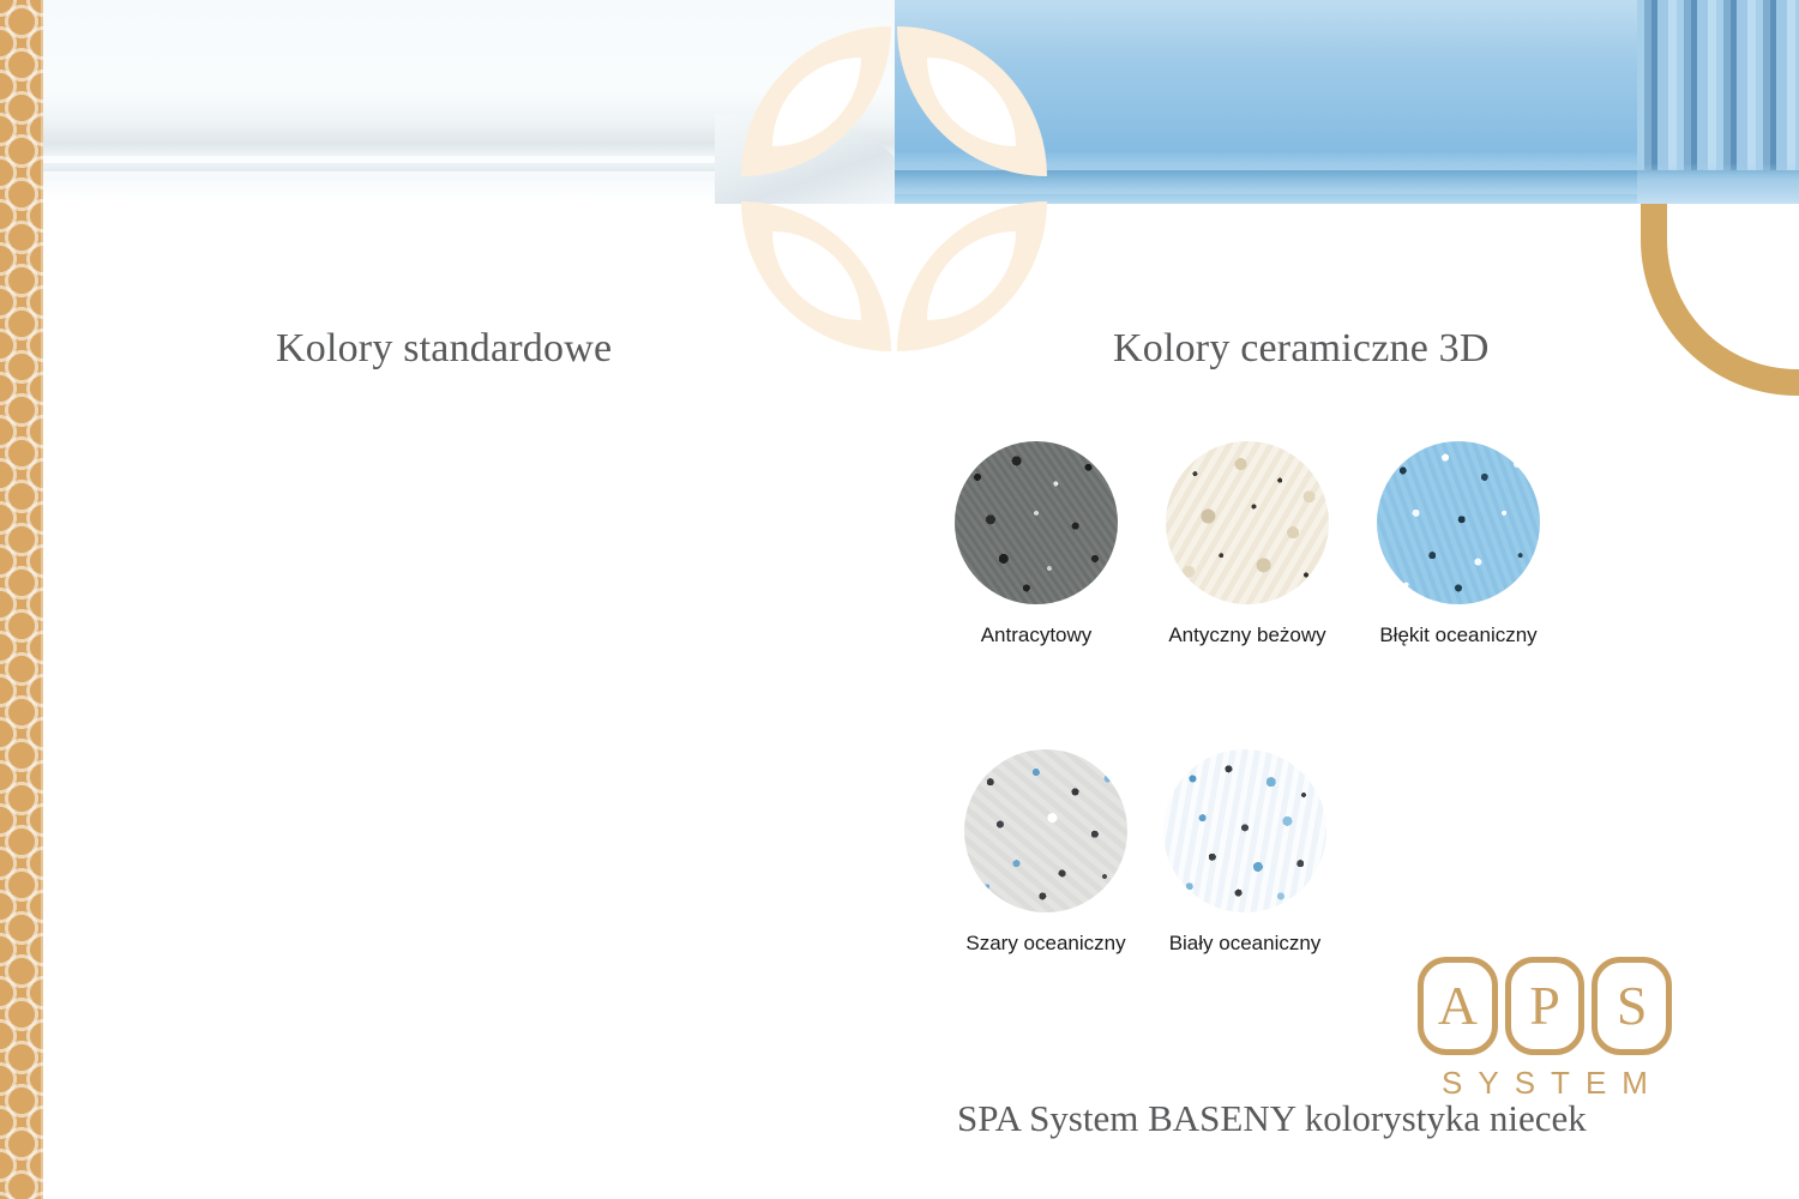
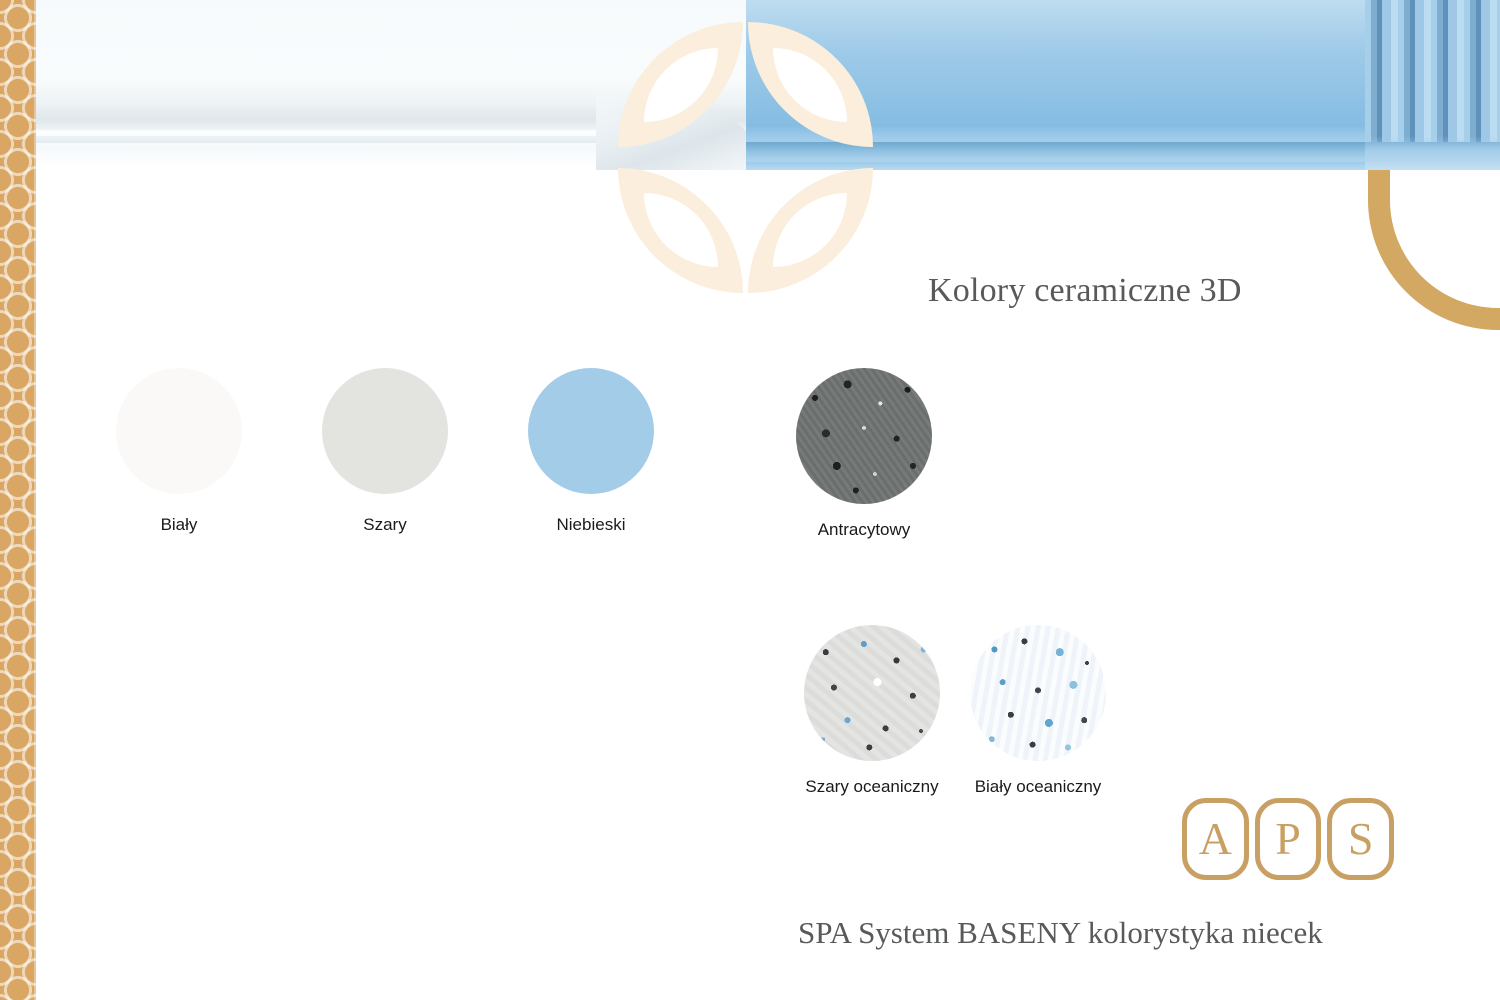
- Kolory standardowe
  Kolory ceramiczne 3D
+ Biały
+ Szary
+ Niebieski
  Antracytowy
- Antyczny beżowy
- Błękit oceaniczny
  Szary oceaniczny
  Biały oceaniczny
  A
  P
  S
- SYSTEM
  SPA System BASENY kolorystyka niecek
